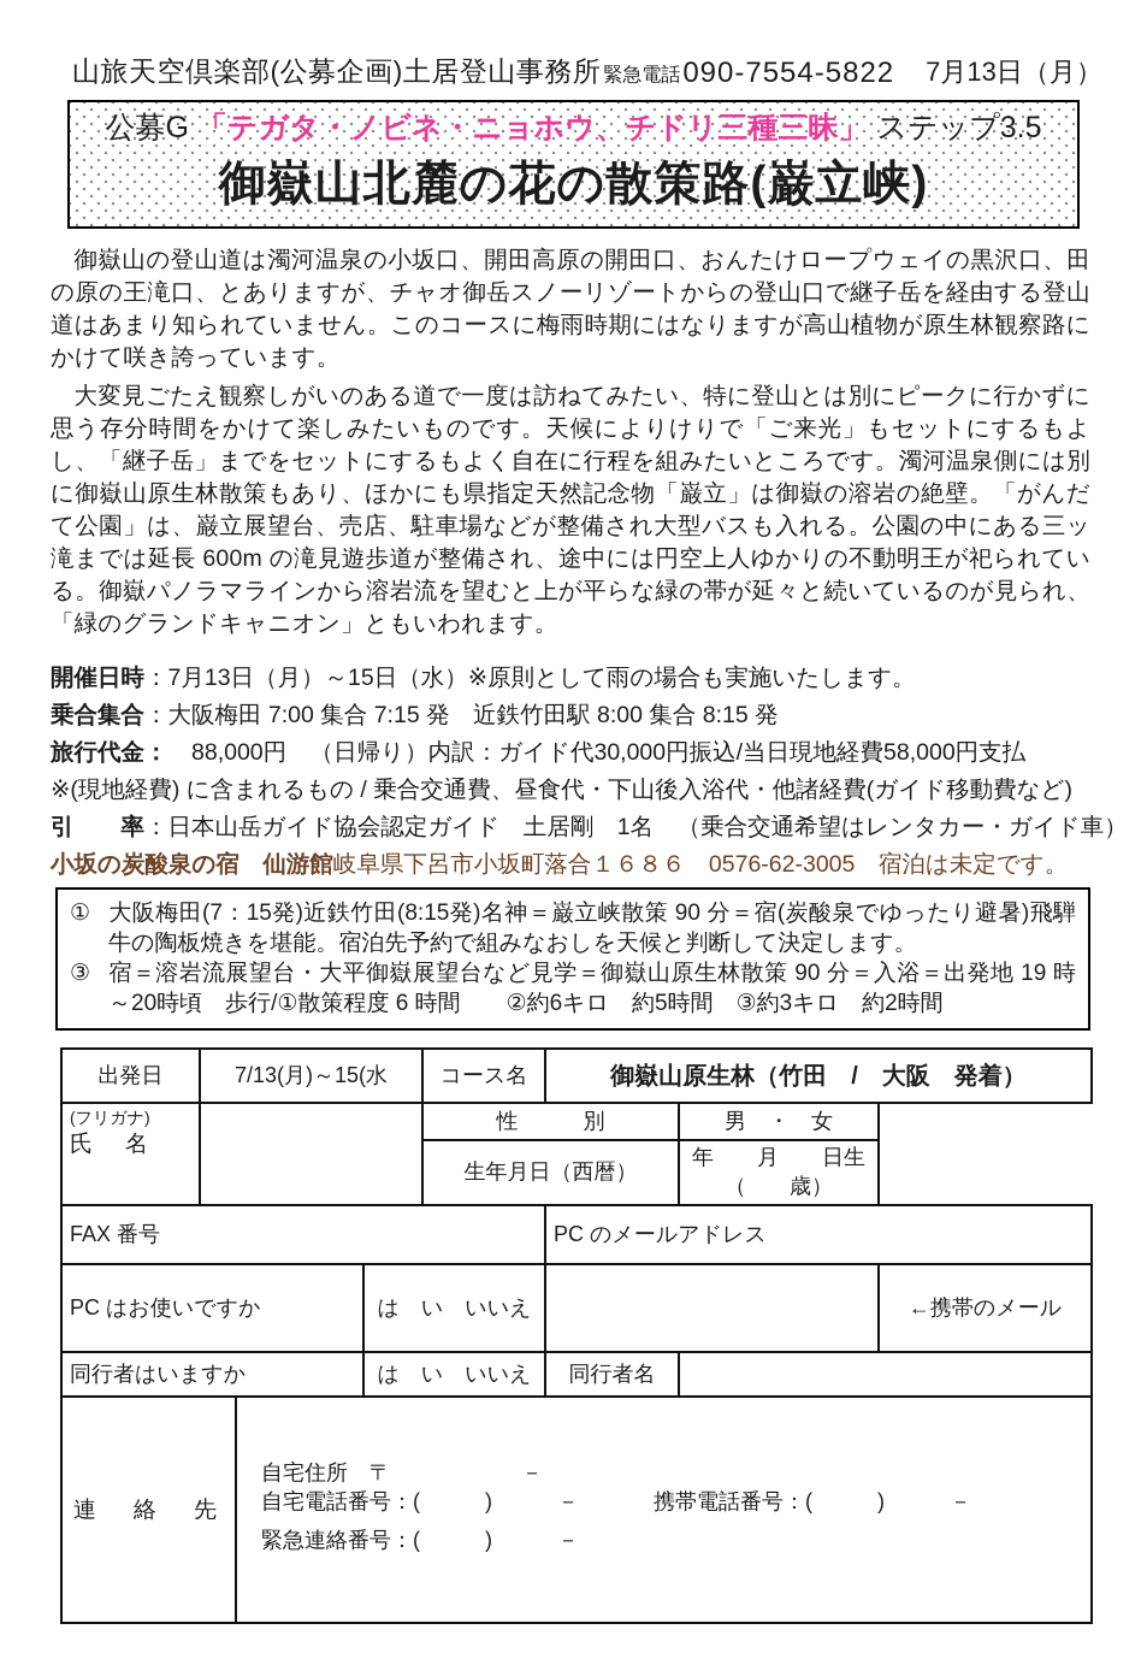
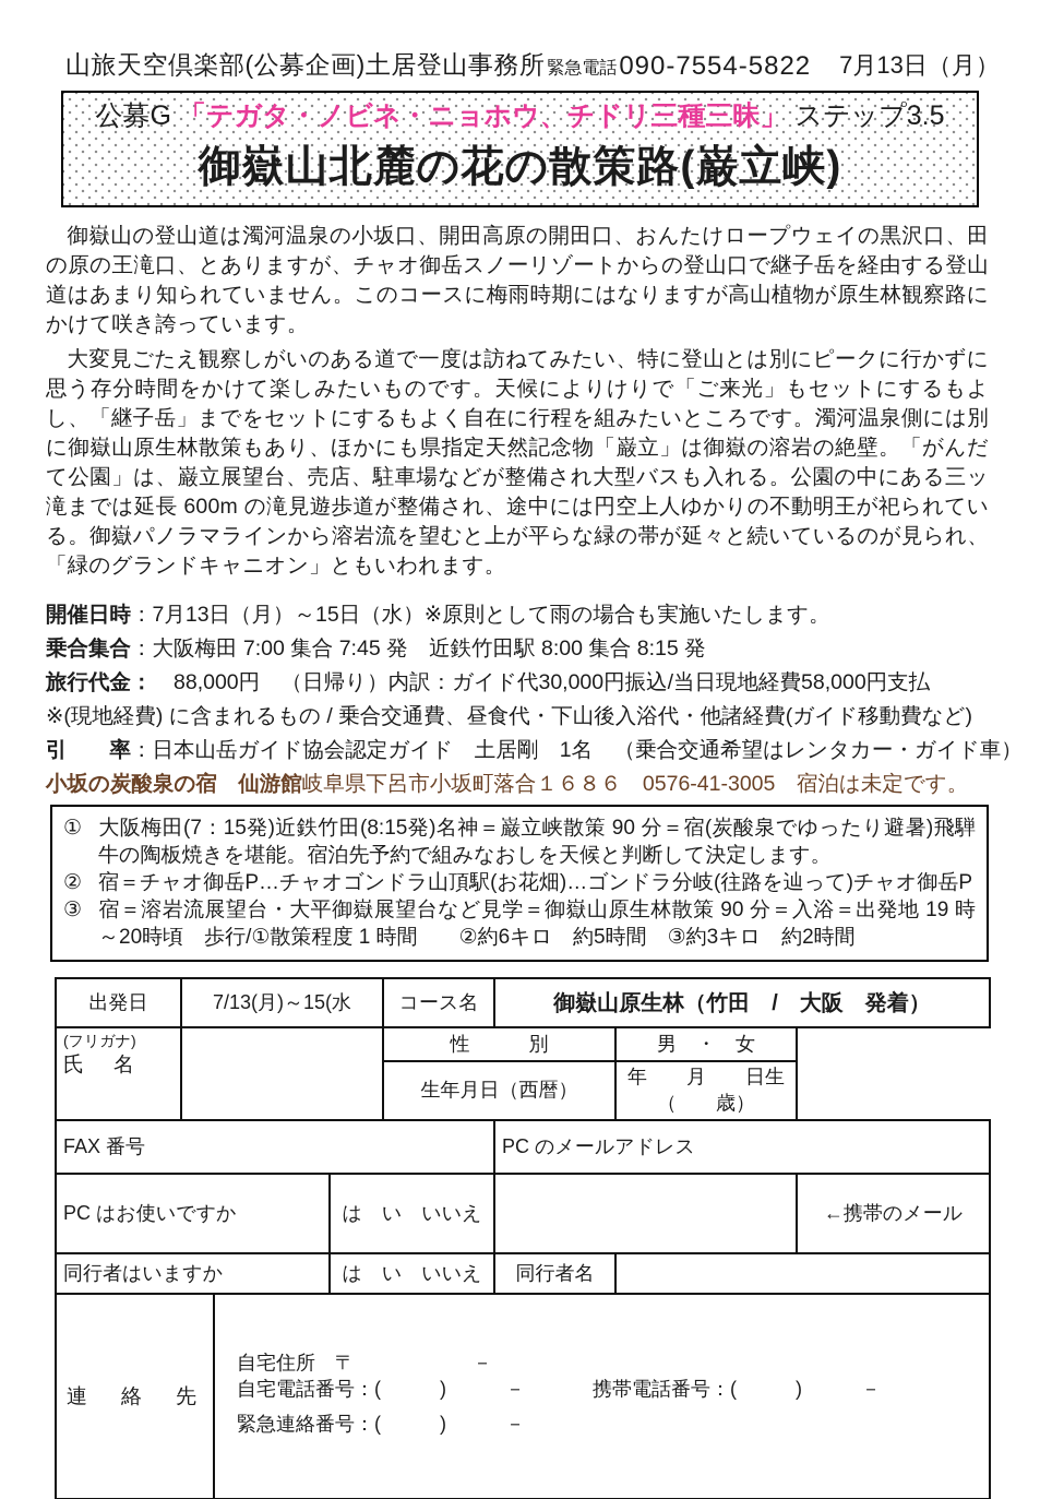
  山旅天空倶楽部(公募企画)土居登山事務所
  緊急電話
  090-7554-5822
  7月13日（月）
  公募G 「テガタ・ノビネ・ニョホウ、チドリ三種三昧」 ステップ3.5
  御嶽山北麓の花の散策路(巌立峡)
  御嶽山の登山道は濁河温泉の小坂口、開田高原の開田口、おんたけロープウェイの黒沢口、田の原の王滝口、とありますが、チャオ御岳スノーリゾートからの登山口で継子岳を経由する登山道はあまり知られていません。このコースに梅雨時期にはなりますが高山植物が原生林観察路にかけて咲き誇っています。
  大変見ごたえ観察しがいのある道で一度は訪ねてみたい、特に登山とは別にピークに行かずに思う存分時間をかけて楽しみたいものです。天候によりけりで「ご来光」もセットにするもよし、「継子岳」までをセットにするもよく自在に行程を組みたいところです。濁河温泉側には別に御嶽山原生林散策もあり、ほかにも県指定天然記念物「巌立」は御嶽の溶岩の絶壁。「がんだて公園」は、巌立展望台、売店、駐車場などが整備され大型バスも入れる。公園の中にある三ッ滝までは延長 600m の滝見遊歩道が整備され、途中には円空上人ゆかりの不動明王が祀られている。御嶽パノラマラインから溶岩流を望むと上が平らな緑の帯が延々と続いているのが見られ、「緑のグランドキャニオン」ともいわれます。
  開催日時：7月13日（月）～15日（水）※原則として雨の場合も実施いたします。
- 乗合集合：大阪梅田 7:00 集合 7:15 発 近鉄竹田駅 8:00 集合 8:15 発
+ 乗合集合：大阪梅田 7:00 集合 7:45 発 近鉄竹田駅 8:00 集合 8:15 発
  旅行代金： 88,000円 （日帰り）内訳：ガイド代30,000円振込/当日現地経費58,000円支払
  ※(現地経費) に含まれるもの / 乗合交通費、昼食代・下山後入浴代・他諸経費(ガイド移動費など)
  引 率：日本山岳ガイド協会認定ガイド 土居剛 1名 （乗合交通希望はレンタカー・ガイド車）
- 小坂の炭酸泉の宿 仙游館岐阜県下呂市小坂町落合１６８６ 0576-62-3005 宿泊は未定です。
+ 小坂の炭酸泉の宿 仙游館岐阜県下呂市小坂町落合１６８６ 0576-41-3005 宿泊は未定です。
  ① 大阪梅田(7：15発)近鉄竹田(8:15発)名神＝巌立峡散策 90 分＝宿(炭酸泉でゆったり避暑)飛騨牛の陶板焼きを堪能。宿泊先予約で組みなおしを天候と判断して決定します。
+ ② 宿＝チャオ御岳P…チャオゴンドラ山頂駅(お花畑)…ゴンドラ分岐(往路を辿って)チャオ御岳P
- ③ 宿＝溶岩流展望台・大平御嶽展望台など見学＝御嶽山原生林散策 90 分＝入浴＝出発地 19 時～20時頃 歩行/①散策程度 6 時間 ②約6キロ 約5時間 ③約3キロ 約2時間
+ ③ 宿＝溶岩流展望台・大平御嶽展望台など見学＝御嶽山原生林散策 90 分＝入浴＝出発地 19 時～20時頃 歩行/①散策程度 1 時間 ②約6キロ 約5時間 ③約3キロ 約2時間
  出発日	7/13(月)～15(水	コース名	御嶽山原生林（竹田 / 大阪 発着）
  (フリガナ) 氏 名		性 別	男 ・ 女
  生年月日（西暦）	年 月 日生（ 歳）
  FAX 番号	PC のメールアドレス
  PC はお使いですか	は い いいえ		←携帯のメール
  同行者はいますか	は い いいえ	同行者名
  連 絡 先	自宅住所 〒 － 自宅電話番号：( ) － 携帯電話番号：( ) － 緊急連絡番号：( ) －
